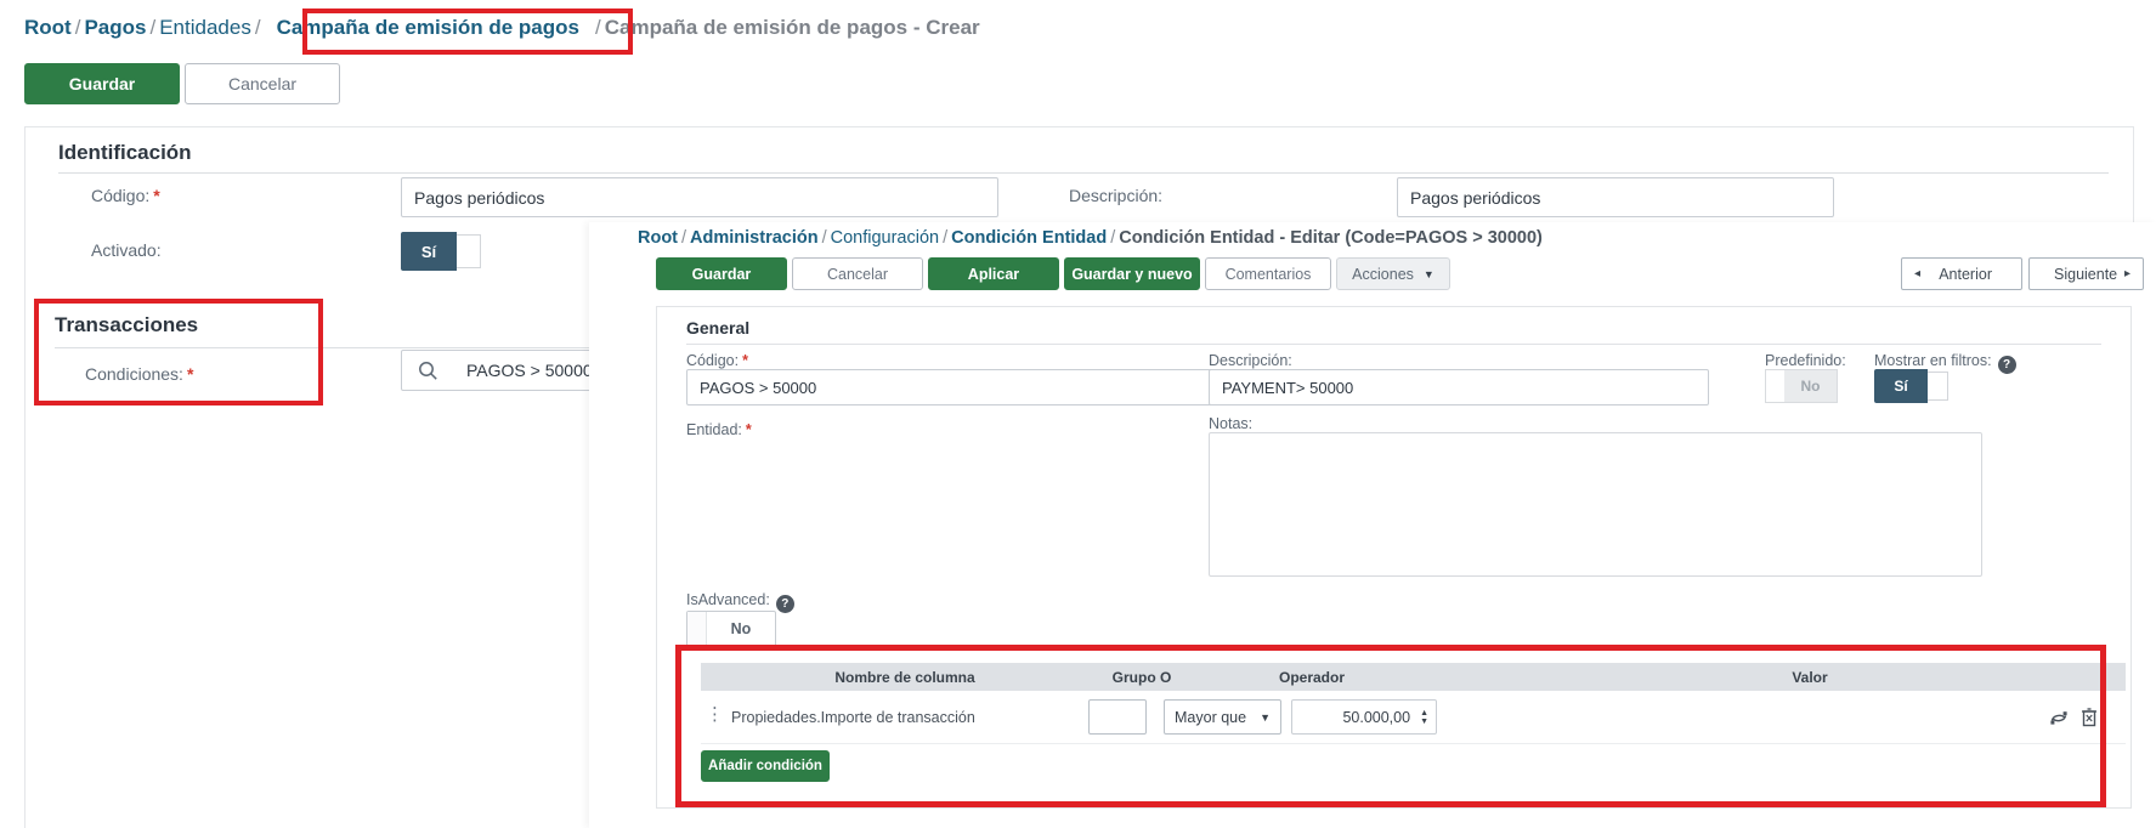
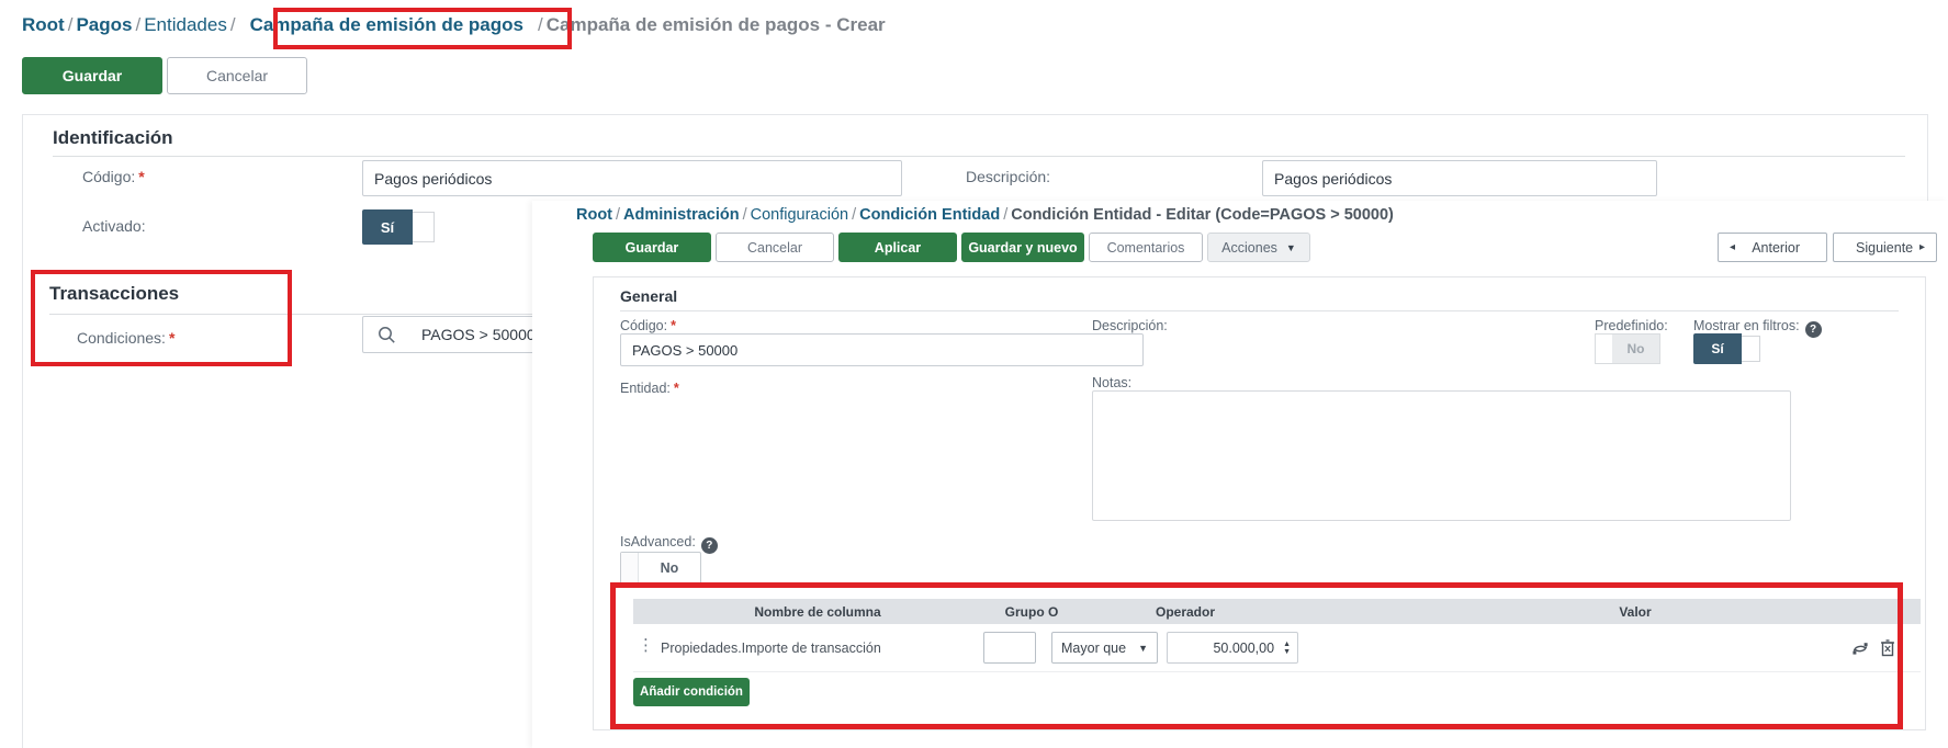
  Root
  /
  Pagos
  /
  Entidades
  /
  Campaña de emisión de pagos
  /
  Campaña de emisión de pagos - Crear
  Guardar
  Cancelar
  Identificación
  Código: *
  Pagos periódicos
  Descripción:
  Pagos periódicos
  Activado:
  Sí
  Transacciones
  Condiciones: *
  PAGOS > 50000
  Root
  /
  Administración
  /
  Configuración
  /
  Condición Entidad
  /
- Condición Entidad - Editar (Code=PAGOS > 30000)
+ Condición Entidad - Editar (Code=PAGOS > 50000)
  Guardar
  Cancelar
  Aplicar
  Guardar y nuevo
  Comentarios
  Acciones
  ▼
  ◂
  Anterior
  Siguiente
  ▸
  General
  Código: *
  PAGOS > 50000
  Descripción:
- PAYMENT> 50000
  Predefinido:
  No
  Mostrar en filtros: ?
  Sí
  Entidad: *
  Notas:
  IsAdvanced: ?
  No
  Nombre de columna
  Grupo O
  Operador
  Valor
  ⋮
  Propiedades.Importe de transacción
  Mayor que
  ▼
  50.000,00
  Añadir condición
